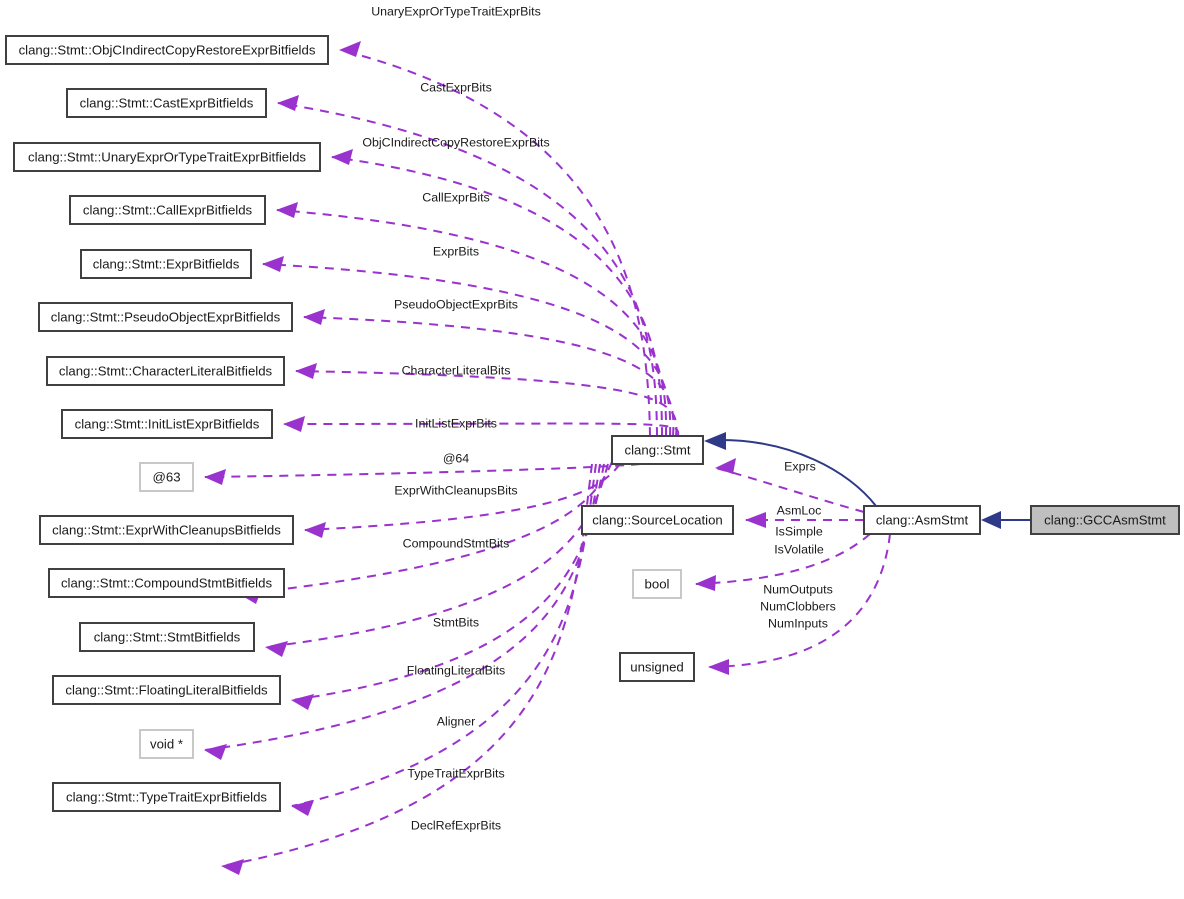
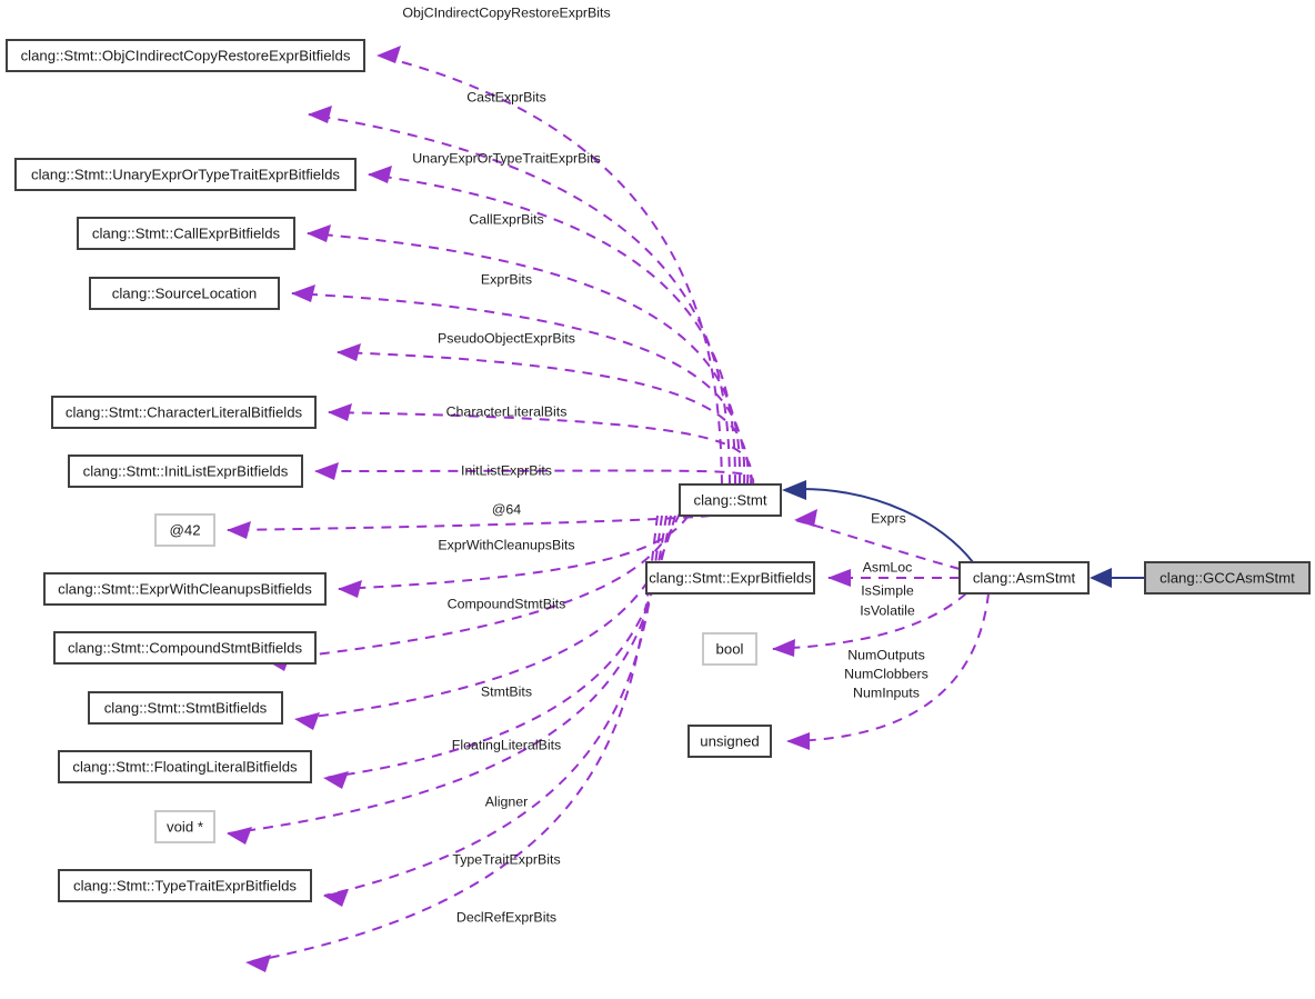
  clang::Stmt::ObjCIndirectCopyRestoreExprBitfields
- clang::Stmt::CastExprBitfields
  clang::Stmt::UnaryExprOrTypeTraitExprBitfields
  clang::Stmt::CallExprBitfields
- clang::Stmt::ExprBitfields
+ clang::SourceLocation
- clang::Stmt::PseudoObjectExprBitfields
  clang::Stmt::CharacterLiteralBitfields
  clang::Stmt::InitListExprBitfields
- @63
+ @42
  clang::Stmt::ExprWithCleanupsBitfields
  clang::Stmt::CompoundStmtBitfields
  clang::Stmt::StmtBitfields
  clang::Stmt::FloatingLiteralBitfields
  void *
  clang::Stmt::TypeTraitExprBitfields
  clang::Stmt
- clang::SourceLocation
+ clang::Stmt::ExprBitfields
  bool
  unsigned
  clang::AsmStmt
  clang::GCCAsmStmt
- UnaryExprOrTypeTraitExprBits
+ ObjCIndirectCopyRestoreExprBits
  CastExprBits
- ObjCIndirectCopyRestoreExprBits
+ UnaryExprOrTypeTraitExprBits
  CallExprBits
  ExprBits
  PseudoObjectExprBits
  CharacterLiteralBits
  InitListExprBits
  @64
  ExprWithCleanupsBits
  CompoundStmtBits
  StmtBits
  FloatingLiteralBits
  Aligner
  TypeTraitExprBits
  DeclRefExprBits
  Exprs
  AsmLoc
  IsSimple
  IsVolatile
  NumOutputs
  NumClobbers
  NumInputs
